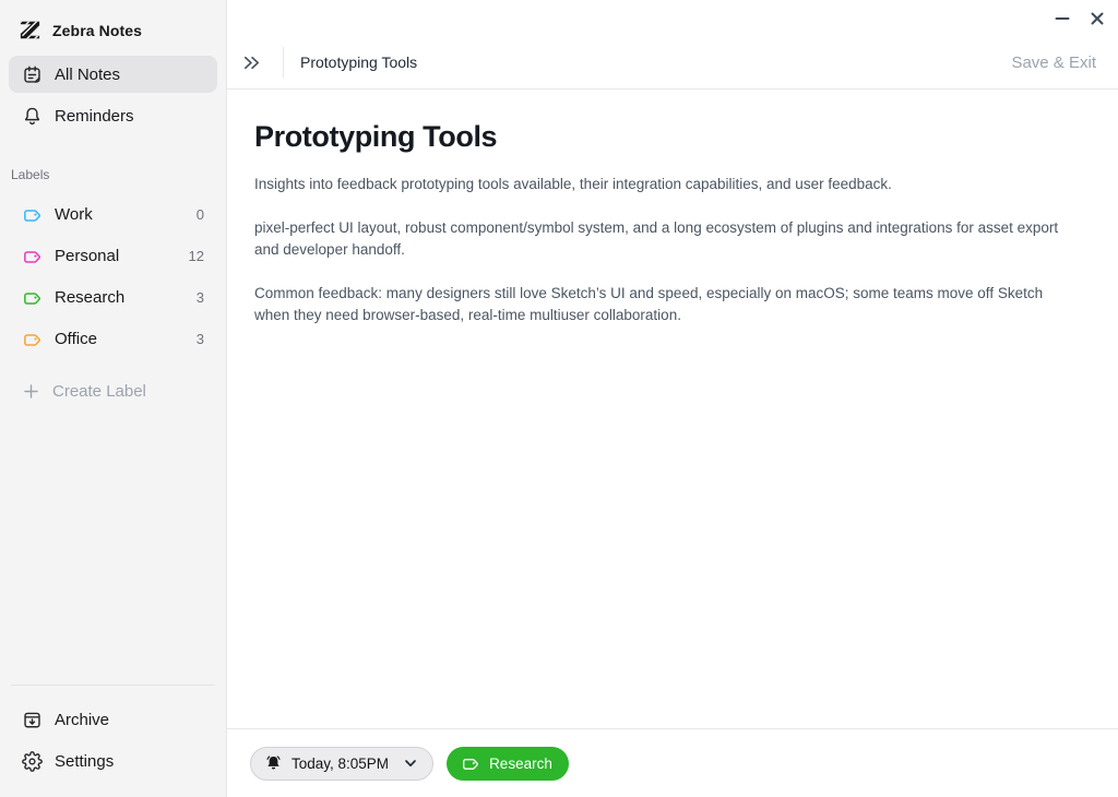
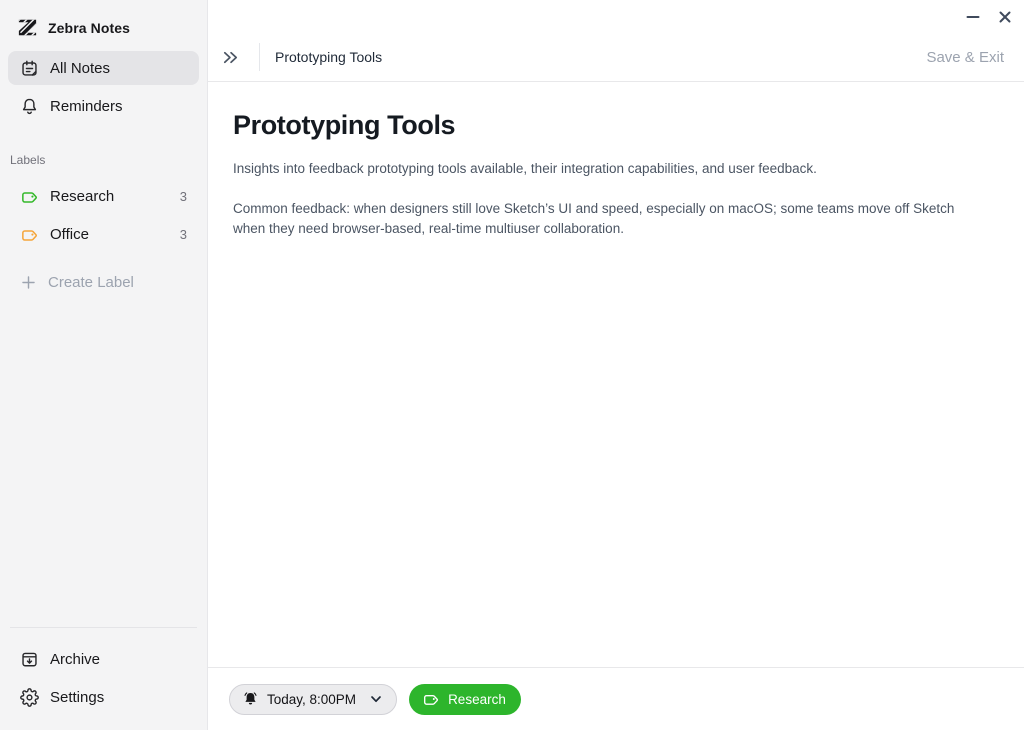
  Zebra Notes
  All Notes
  Reminders
  Labels
- Work
- 0
- Personal
- 12
  Research
  3
  Office
  3
  Create Label
  Archive
  Settings
  Prototyping Tools
  Save & Exit
  Prototyping Tools
  Insights into feedback prototyping tools available, their integration capabilities, and user feedback.
- pixel-perfect UI layout, robust component/symbol system, and a long ecosystem of plugins and integrations for asset export and developer handoff.
- Common feedback: many designers still love Sketch’s UI and speed, especially on macOS; some teams move off Sketch when they need browser-based, real-time multiuser collaboration.
+ Common feedback: when designers still love Sketch’s UI and speed, especially on macOS; some teams move off Sketch when they need browser-based, real-time multiuser collaboration.
- Today, 8:05PM
+ Today, 8:00PM
  Research
